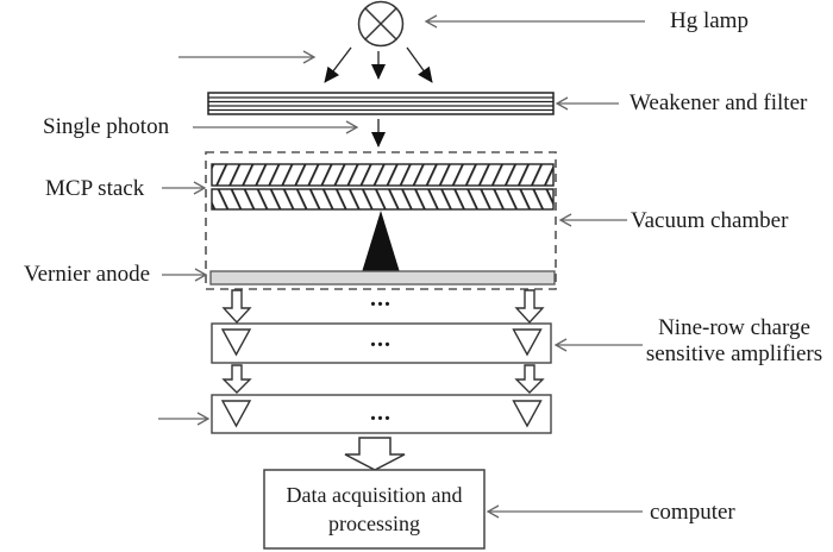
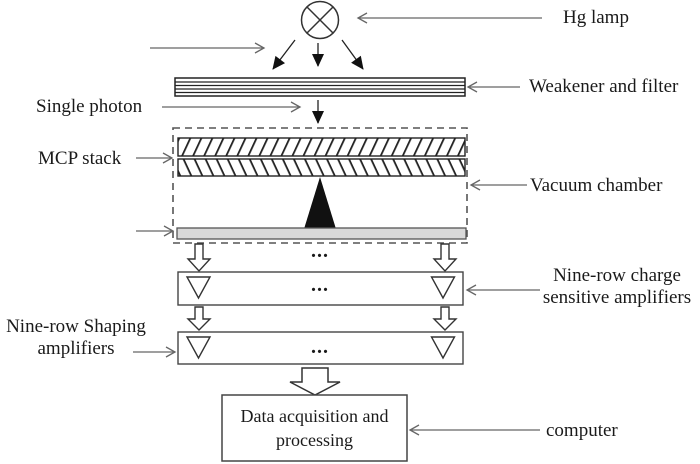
  Hg lamp
  Weakener and filter
  Single photon
  MCP stack
  Vacuum chamber
- Vernier anode
  Nine-row charge
  sensitive amplifiers
+ Nine-row Shaping
+ amplifiers
  computer
  Data acquisition and
  processing
  ...
  ...
  ...
